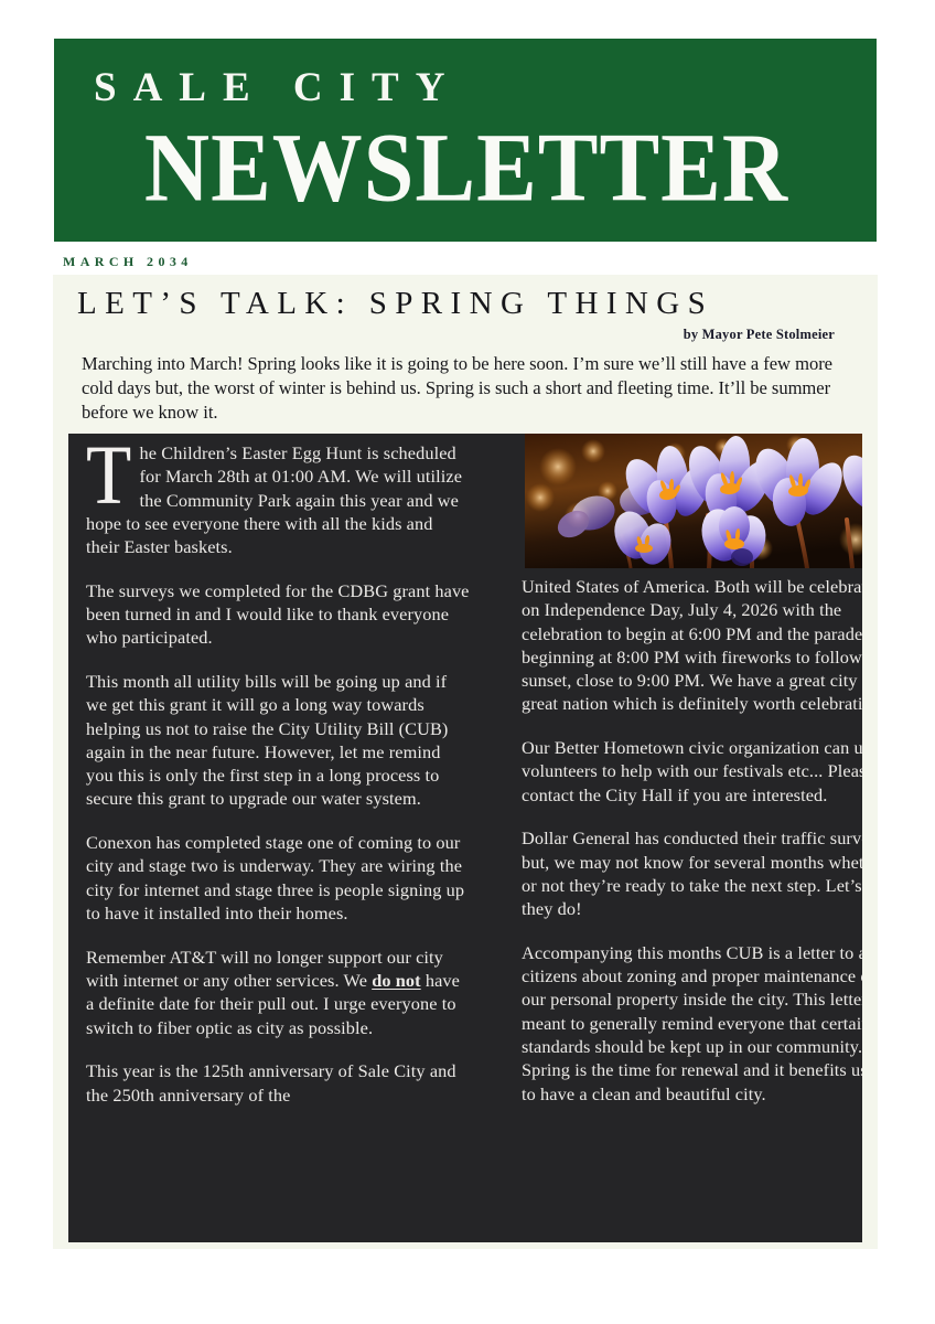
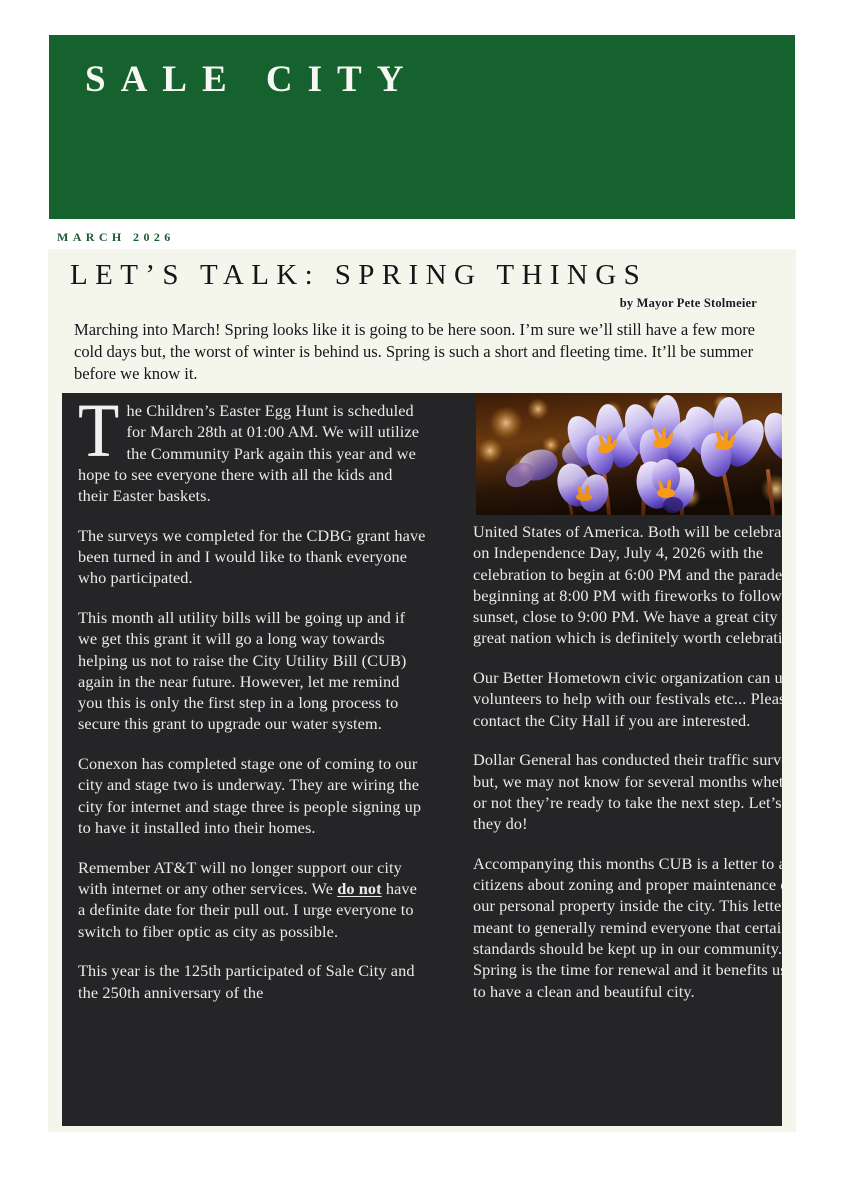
  SALE CITY
- NEWSLETTER
- MARCH 2034
+ MARCH 2026
  LET’S TALK: SPRING THINGS
  by Mayor Pete Stolmeier
  Marching into March! Spring looks like it is going to be here soon. I’m sure we’ll still have a few more cold days but, the worst of winter is behind us. Spring is such a short and fleeting time. It’ll be summer before we know it.
  T
  he Children’s Easter Egg Hunt is scheduled for March 28th at 01:00 AM. We will utilize the Community Park again this year and we hope to see everyone there with all the kids and their Easter baskets.
  The surveys we completed for the CDBG grant have been turned in and I would like to thank everyone who participated.
  This month all utility bills will be going up and if we get this grant it will go a long way towards helping us not to raise the City Utility Bill (CUB) again in the near future. However, let me remind you this is only the first step in a long process to secure this grant to upgrade our water system.
  Conexon has completed stage one of coming to our city and stage two is underway. They are wiring the city for internet and stage three is people signing up to have it installed into their homes.
  Remember AT&T will no longer support our city with internet or any other services. We do not have a definite date for their pull out. I urge everyone to switch to fiber optic as city as possible.
- This year is the 125th anniversary of Sale City and the 250th anniversary of the
+ This year is the 125th participated of Sale City and the 250th anniversary of the
  United States of America. Both will be celebra on Independence Day, July 4, 2026 with the celebration to begin at 6:00 PM and the parade beginning at 8:00 PM with fireworks to follow sunset, close to 9:00 PM. We have a great city great nation which is definitely worth celebrati
  Our Better Hometown civic organization can u volunteers to help with our festivals etc... Plea contact the City Hall if you are interested.
  Dollar General has conducted their traffic surv but, we may not know for several months whet or not they’re ready to take the next step. Let’s they do!
  Accompanying this months CUB is a letter to citizens about zoning and proper maintenance our personal property inside the city. This lette meant to generally remind everyone that certai standards should be kept up in our community. Spring is the time for renewal and it benefits u to have a clean and beautiful city.
